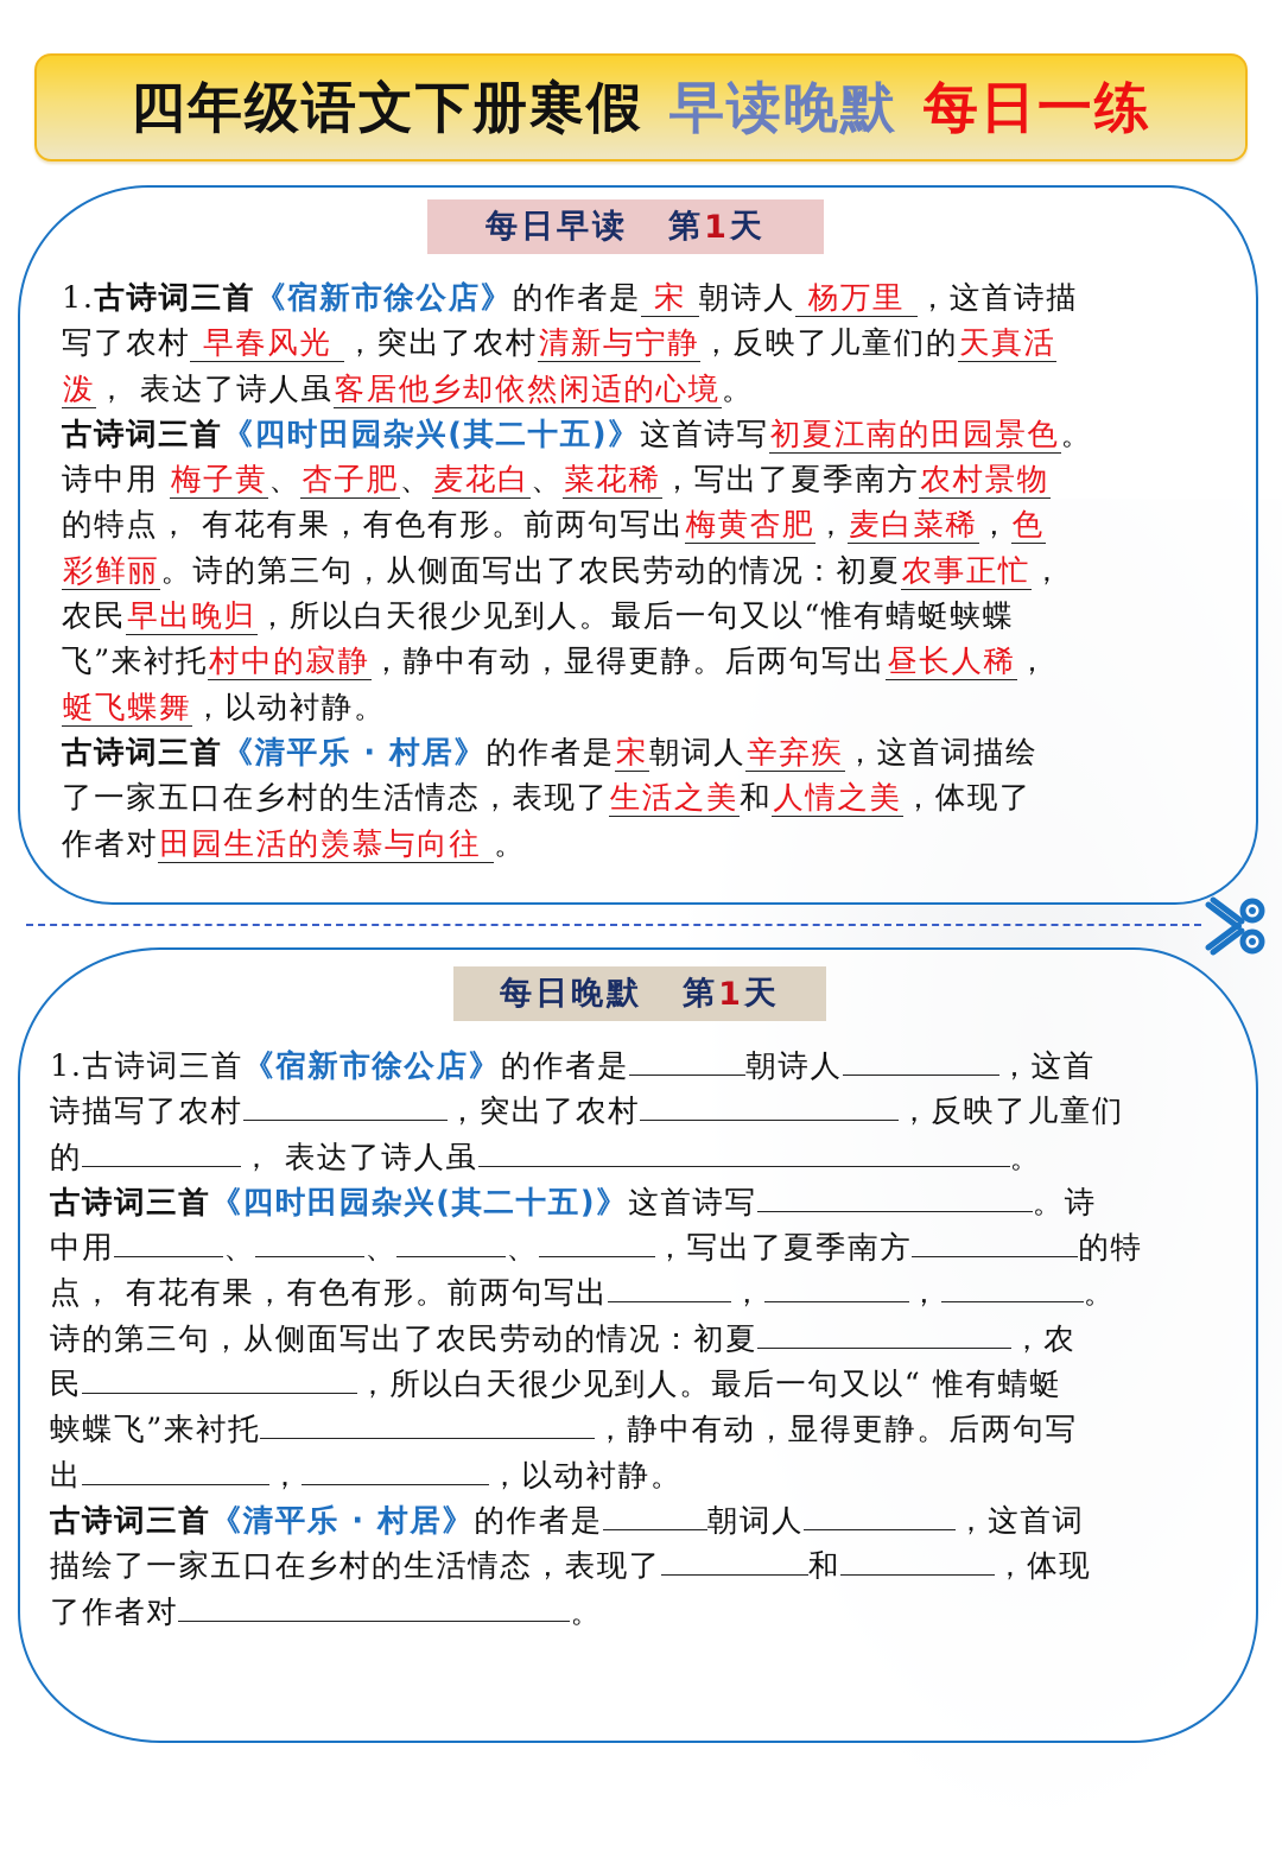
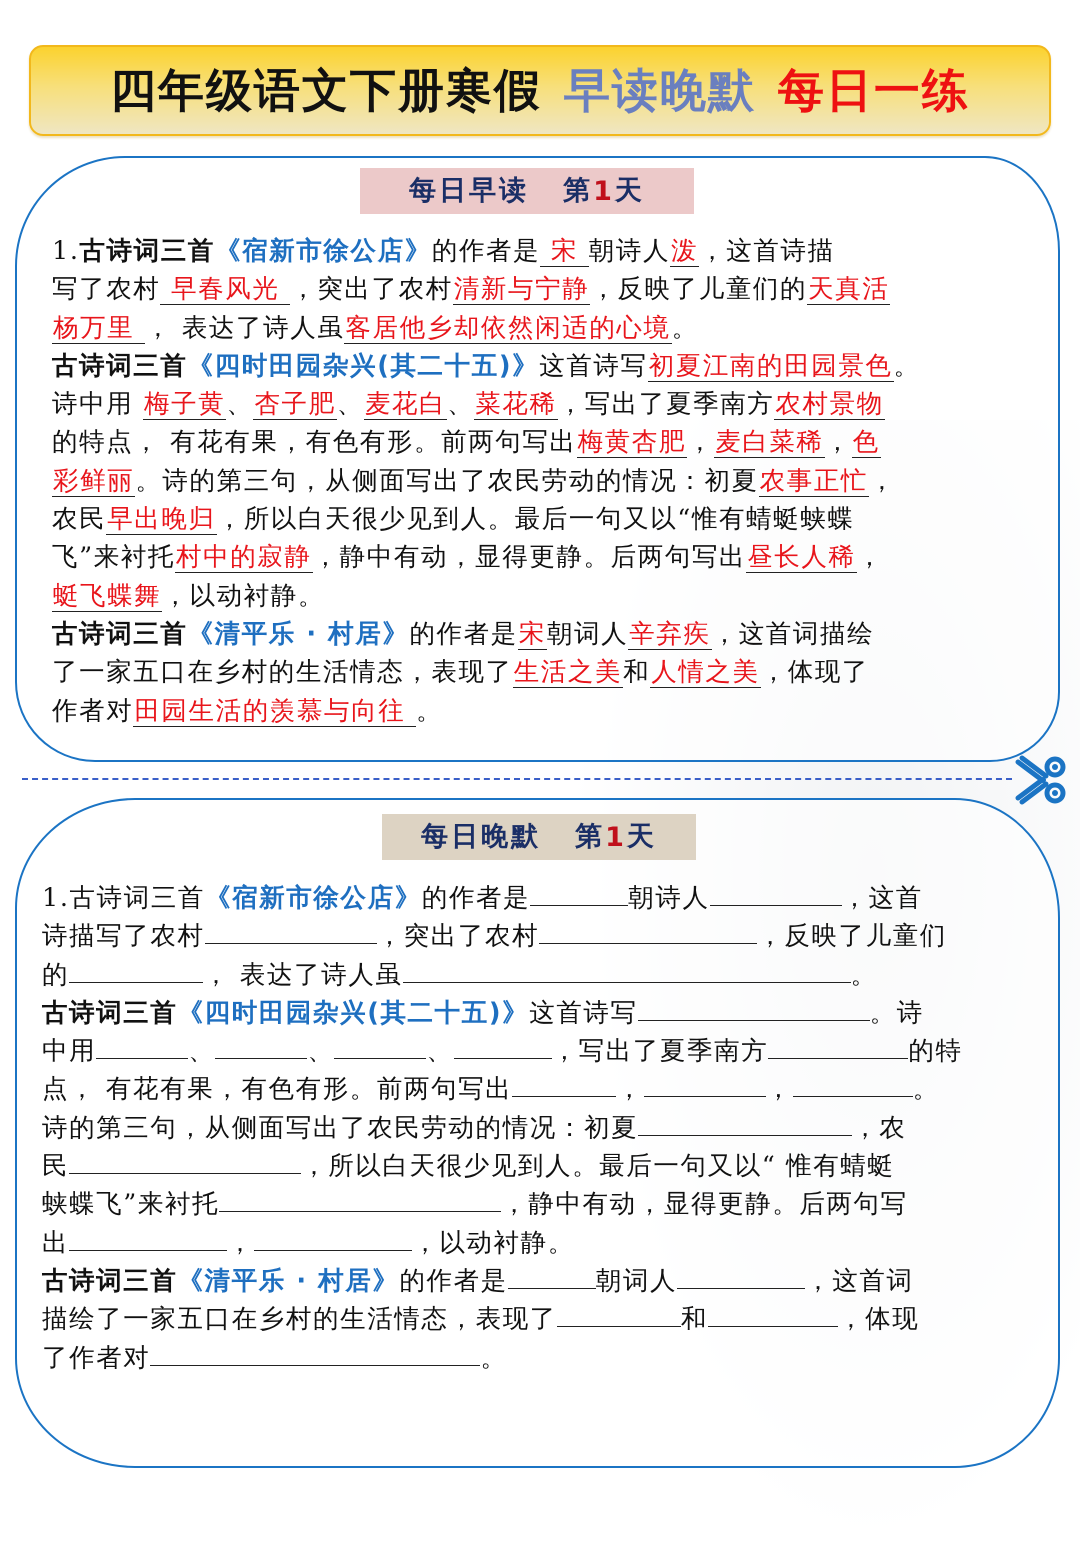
  四年级语文下册寒假
  早读晚默
  每日一练
  每日早读
  第
  1
  天
- 1.古诗词三首《宿新市徐公店》的作者是 宋 朝诗人 杨万里 ，这首诗描
+ 1.古诗词三首《宿新市徐公店》的作者是 宋 朝诗人泼，这首诗描
  写了农村 早春风光 ，突出了农村清新与宁静，反映了儿童们的天真活
- 泼， 表达了诗人虽客居他乡却依然闲适的心境。
+ 杨万里 ， 表达了诗人虽客居他乡却依然闲适的心境。
  古诗词三首《四时田园杂兴(其二十五)》这首诗写初夏江南的田园景色。
  诗中用 梅子黄、杏子肥、麦花白、菜花稀，写出了夏季南方农村景物
  的特点， 有花有果，有色有形。前两句写出梅黄杏肥，麦白菜稀，色
  彩鲜丽。诗的第三句，从侧面写出了农民劳动的情况：初夏农事正忙，
  农民早出晚归，所以白天很少见到人。最后一句又以“惟有蜻蜓蛱蝶
  飞”来衬托村中的寂静，静中有动，显得更静。后两句写出昼长人稀，
  蜓飞蝶舞，以动衬静。
  古诗词三首《清平乐 · 村居》的作者是宋朝词人辛弃疾，这首词描绘
  了一家五口在乡村的生活情态，表现了生活之美和人情之美，体现了
  作者对田园生活的羡慕与向往 。
  每日晚默
  第
  1
  天
  1.古诗词三首《宿新市徐公店》的作者是 朝诗人 ，这首
  诗描写了农村 ，突出了农村 ，反映了儿童们
  的 ， 表达了诗人虽 。
  古诗词三首《四时田园杂兴(其二十五)》这首诗写 。诗
  中用 、 、 、 ，写出了夏季南方 的特
  点， 有花有果，有色有形。前两句写出 ， ， 。
  诗的第三句，从侧面写出了农民劳动的情况：初夏 ，农
  民 ，所以白天很少见到人。最后一句又以“ 惟有蜻蜓
  蛱蝶飞”来衬托 ，静中有动，显得更静。后两句写
  出 ， ，以动衬静。
  古诗词三首《清平乐 · 村居》的作者是 朝词人 ，这首词
  描绘了一家五口在乡村的生活情态，表现了 和 ，体现
  了作者对 。
